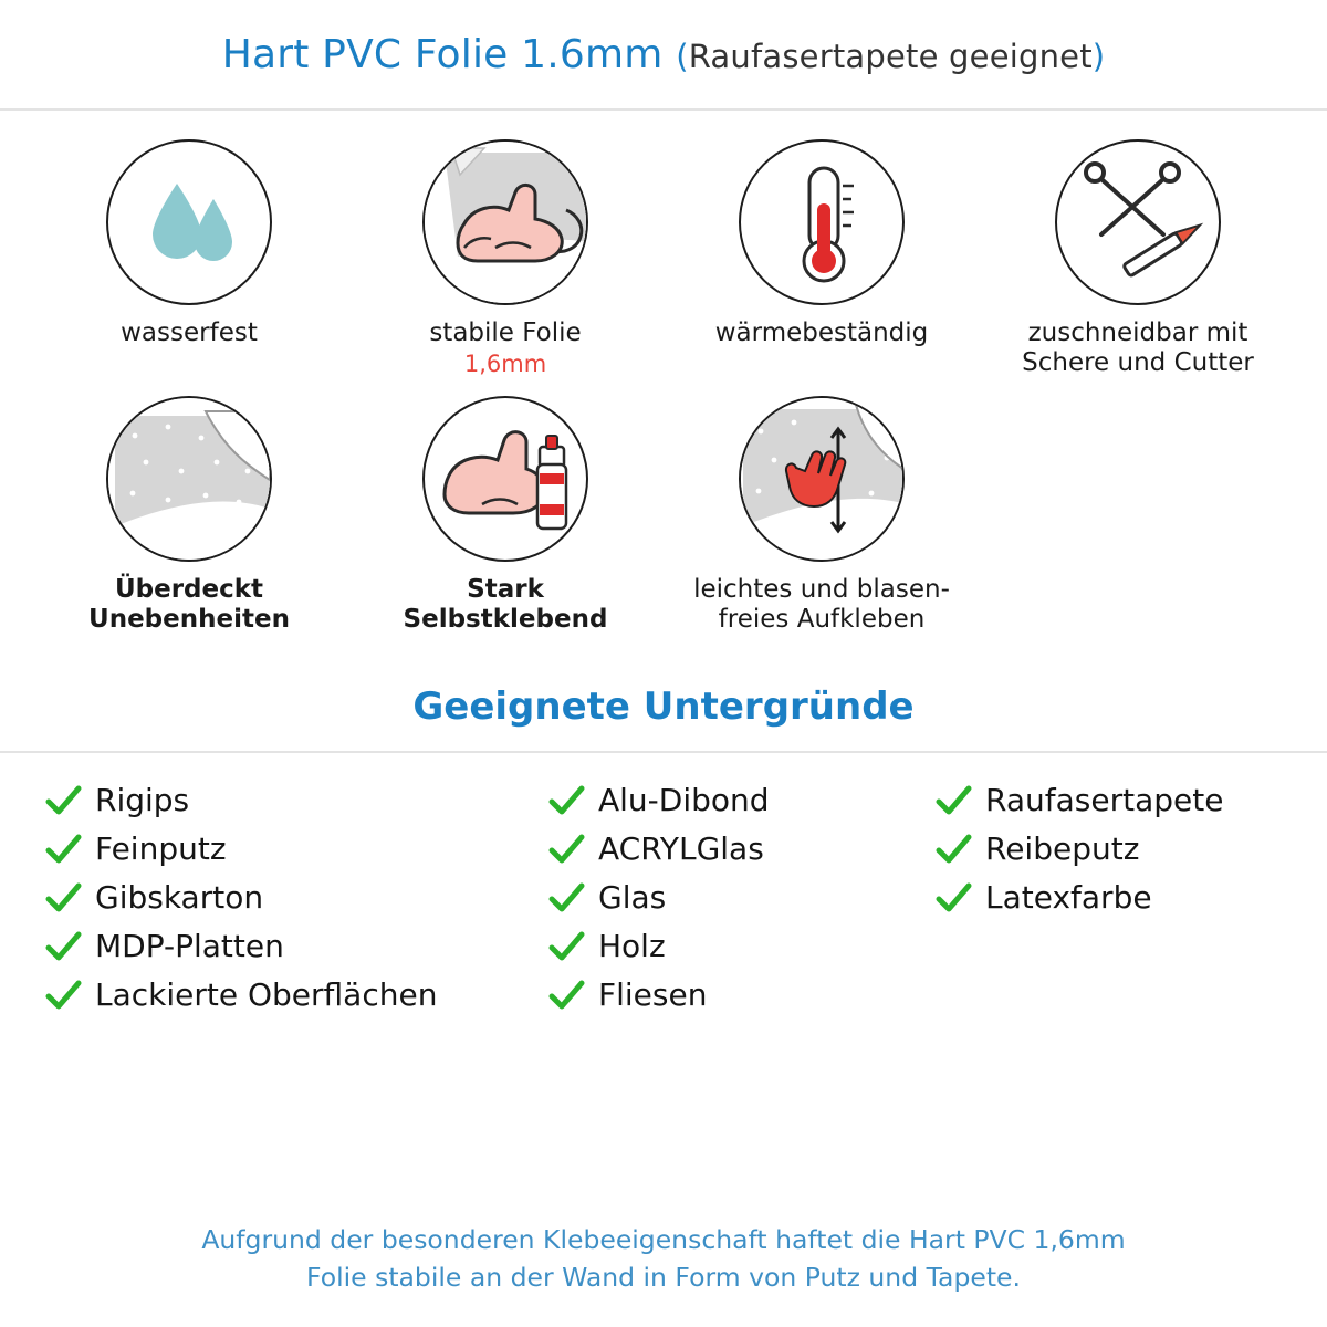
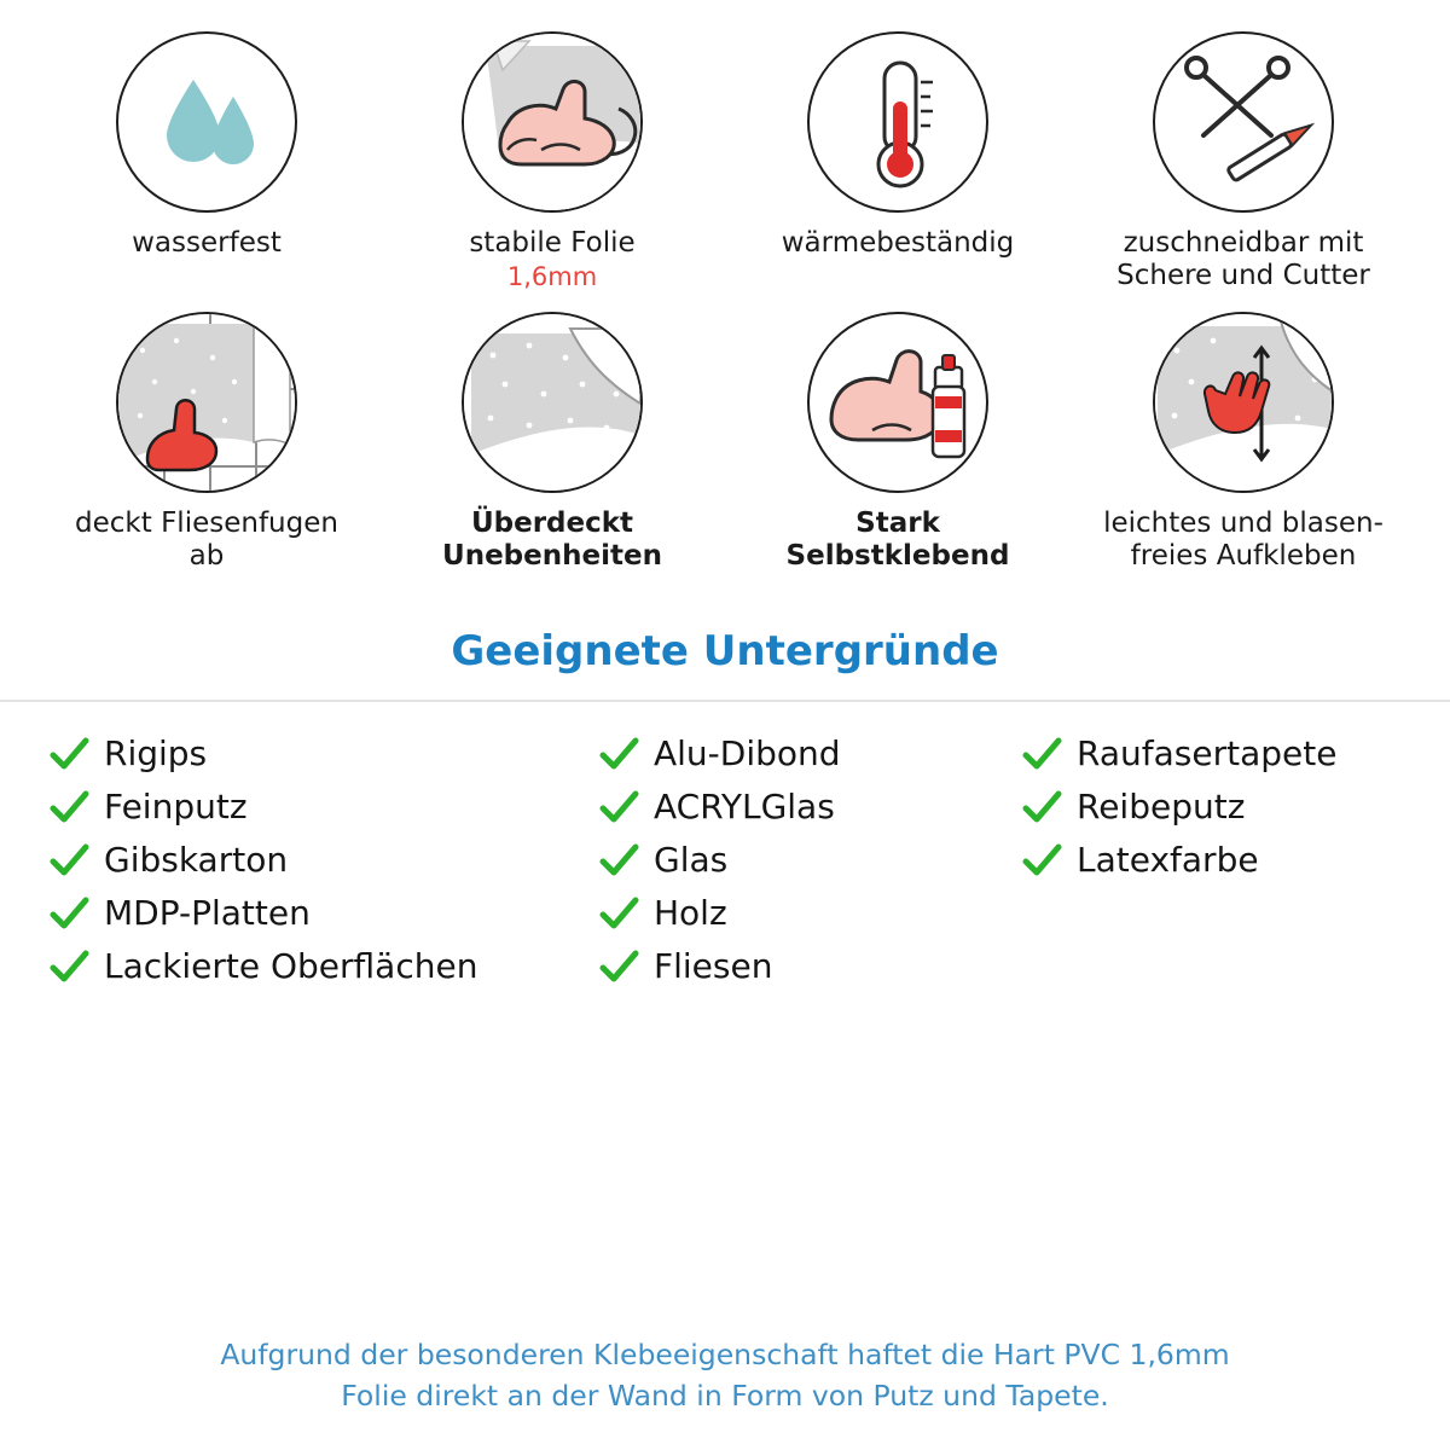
- Hart PVC Folie 1.6mm (Raufasertapete geeignet)
  wasserfest
  stabile Folie
  1,6mm
  wärmebeständig
  zuschneidbar mit Schere und Cutter
+ deckt Fliesenfugen ab
  Überdeckt Unebenheiten
  Stark Selbstklebend
  leichtes und blasen-freies Aufkleben
  Geeignete Untergründe
  Rigips
  Feinputz
  Gibskarton
  MDP-Platten
  Lackierte Oberflächen
  Alu-Dibond
  ACRYLGlas
  Glas
  Holz
  Fliesen
  Raufasertapete
  Reibeputz
  Latexfarbe
  Aufgrund der besonderen Klebeeigenschaft haftet die Hart PVC 1,6mm
- Folie stabile an der Wand in Form von Putz und Tapete.
+ Folie direkt an der Wand in Form von Putz und Tapete.
